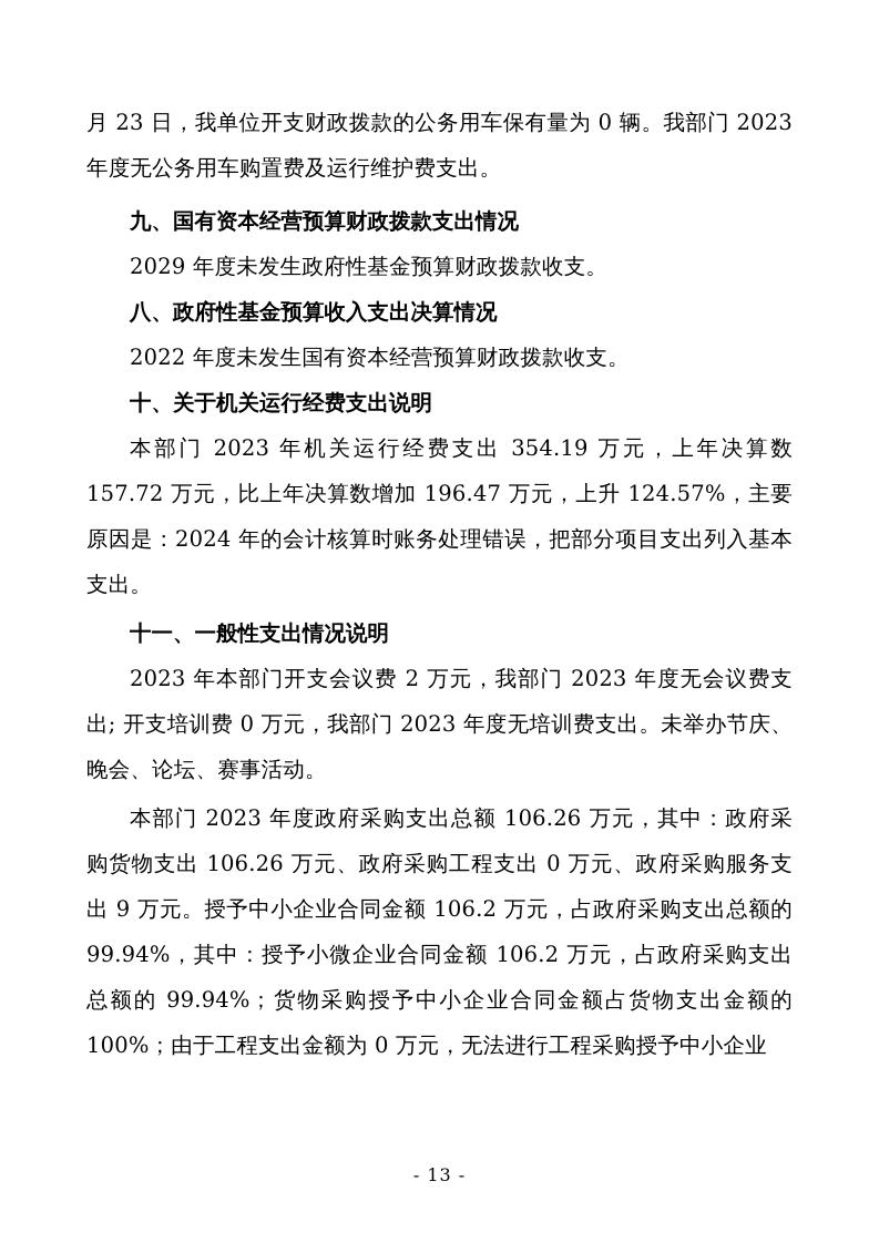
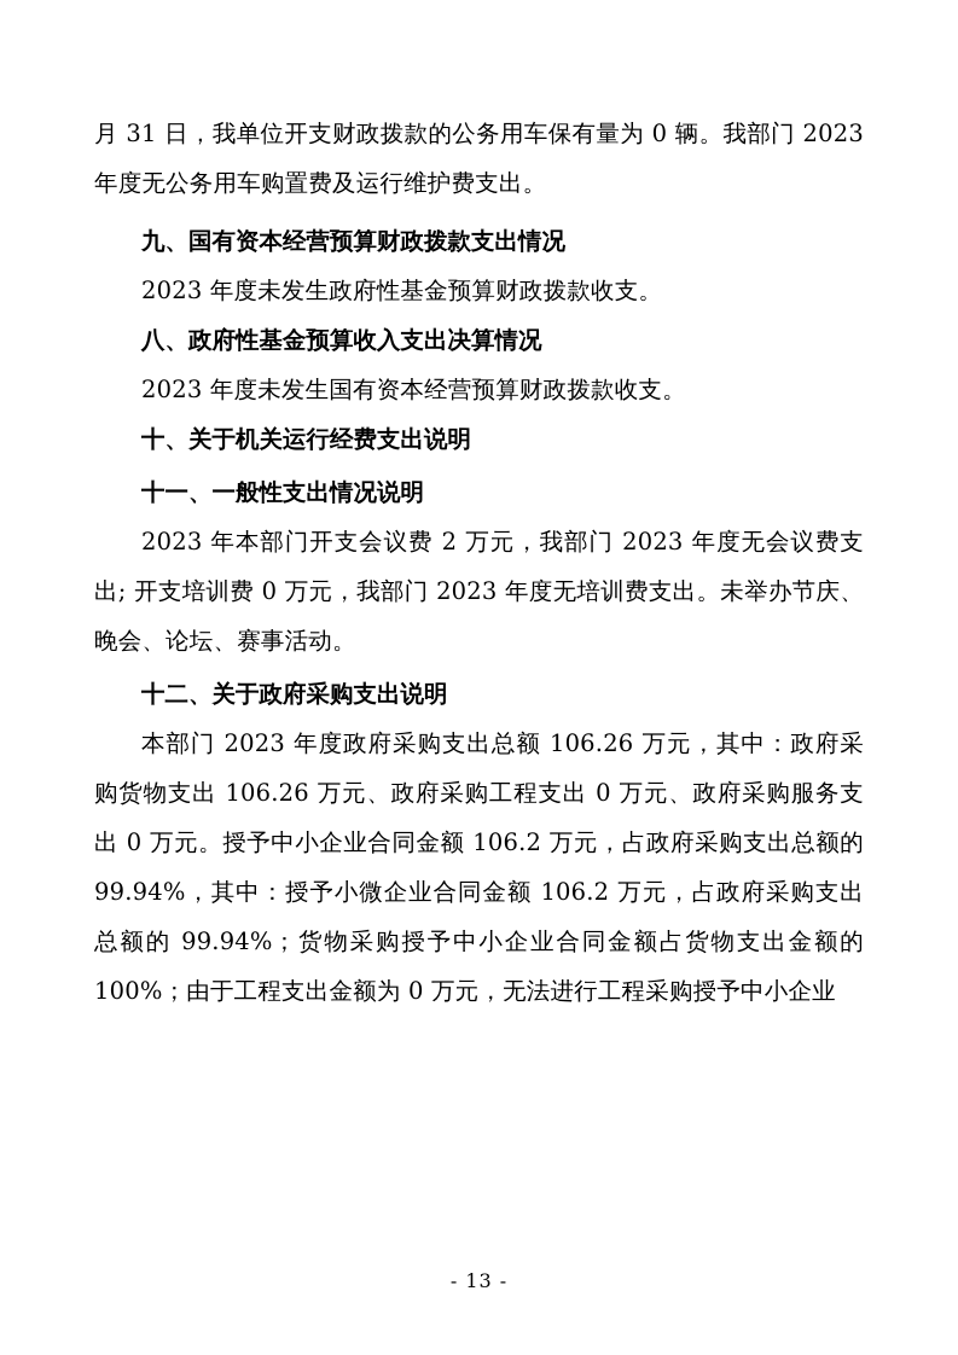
- 月 23 日，我单位开支财政拨款的公务用车保有量为 0 辆。我部门 2023 年度无公务用车购置费及运行维护费支出。
+ 月 31 日，我单位开支财政拨款的公务用车保有量为 0 辆。我部门 2023 年度无公务用车购置费及运行维护费支出。
  九、国有资本经营预算财政拨款支出情况
- 2029 年度未发生政府性基金预算财政拨款收支。
+ 2023 年度未发生政府性基金预算财政拨款收支。
  八、政府性基金预算收入支出决算情况
- 2022 年度未发生国有资本经营预算财政拨款收支。
+ 2023 年度未发生国有资本经营预算财政拨款收支。
  十、关于机关运行经费支出说明
- 本部门 2023 年机关运行经费支出 354.19 万元，上年决算数 157.72 万元，比上年决算数增加 196.47 万元，上升 124.57%，主要原因是：2024 年的会计核算时账务处理错误，把部分项目支出列入基本支出。
  十一、一般性支出情况说明
  2023 年本部门开支会议费 2 万元，我部门 2023 年度无会议费支出; 开支培训费 0 万元，我部门 2023 年度无培训费支出。未举办节庆、晚会、论坛、赛事活动。
+ 十二、关于政府采购支出说明
- 本部门 2023 年度政府采购支出总额 106.26 万元，其中：政府采购货物支出 106.26 万元、政府采购工程支出 0 万元、政府采购服务支出 9 万元。授予中小企业合同金额 106.2 万元，占政府采购支出总额的 99.94%，其中：授予小微企业合同金额 106.2 万元，占政府采购支出总额的 99.94%；货物采购授予中小企业合同金额占货物支出金额的 100%；由于工程支出金额为 0 万元，无法进行工程采购授予中小企业
+ 本部门 2023 年度政府采购支出总额 106.26 万元，其中：政府采购货物支出 106.26 万元、政府采购工程支出 0 万元、政府采购服务支出 0 万元。授予中小企业合同金额 106.2 万元，占政府采购支出总额的 99.94%，其中：授予小微企业合同金额 106.2 万元，占政府采购支出总额的 99.94%；货物采购授予中小企业合同金额占货物支出金额的 100%；由于工程支出金额为 0 万元，无法进行工程采购授予中小企业
  - 13 -
